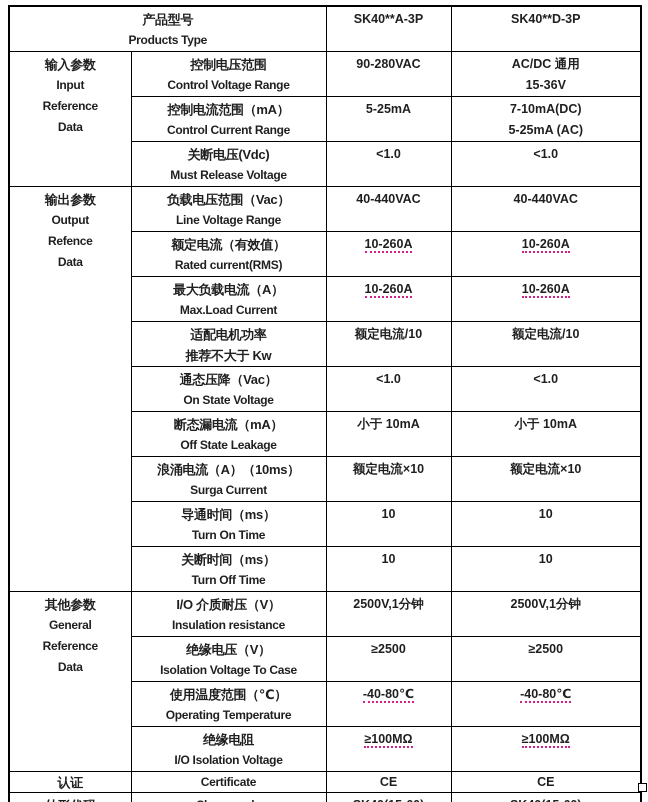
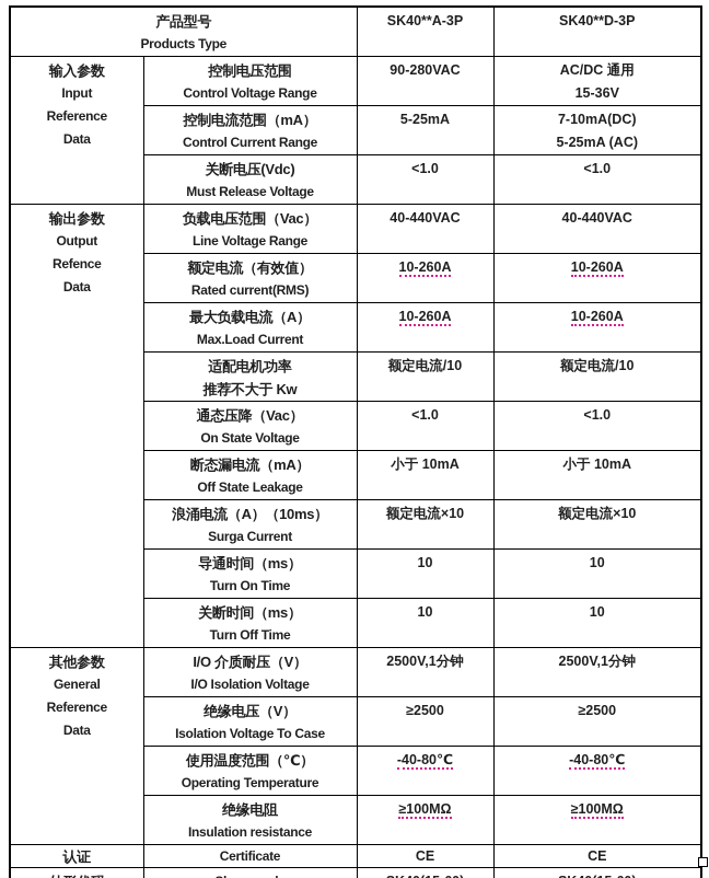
  产品型号 Products Type	SK40**A-3P	SK40**D-3P
  输入参数 Input Reference Data	控制电压范围 Control Voltage Range	90-280VAC	AC/DC 通用 15-36V
  控制电流范围（mA） Control Current Range	5-25mA	7-10mA(DC) 5-25mA (AC)
  关断电压(Vdc) Must Release Voltage	<1.0	<1.0
  输出参数 Output Refence Data	负载电压范围（Vac） Line Voltage Range	40-440VAC	40-440VAC
  额定电流（有效值） Rated current(RMS)	10-260A	10-260A
  最大负载电流（A） Max.Load Current	10-260A	10-260A
  适配电机功率 推荐不大于 Kw	额定电流/10	额定电流/10
  通态压降（Vac） On State Voltage	<1.0	<1.0
  断态漏电流（mA） Off State Leakage	小于 10mA	小于 10mA
  浪涌电流（A）（10ms） Surga Current	额定电流×10	额定电流×10
  导通时间（ms） Turn On Time	10	10
  关断时间（ms） Turn Off Time	10	10
- 其他参数 General Reference Data	I/O 介质耐压（V） Insulation resistance	2500V,1分钟	2500V,1分钟
+ 其他参数 General Reference Data	I/O 介质耐压（V） I/O Isolation Voltage	2500V,1分钟	2500V,1分钟
  绝缘电压（V） Isolation Voltage To Case	≥2500	≥2500
  使用温度范围（℃） Operating Temperature	-40-80℃	-40-80℃
- 绝缘电阻 I/O Isolation Voltage	≥100MΩ	≥100MΩ
+ 绝缘电阻 Insulation resistance	≥100MΩ	≥100MΩ
  认证	Certificate	CE	CE
